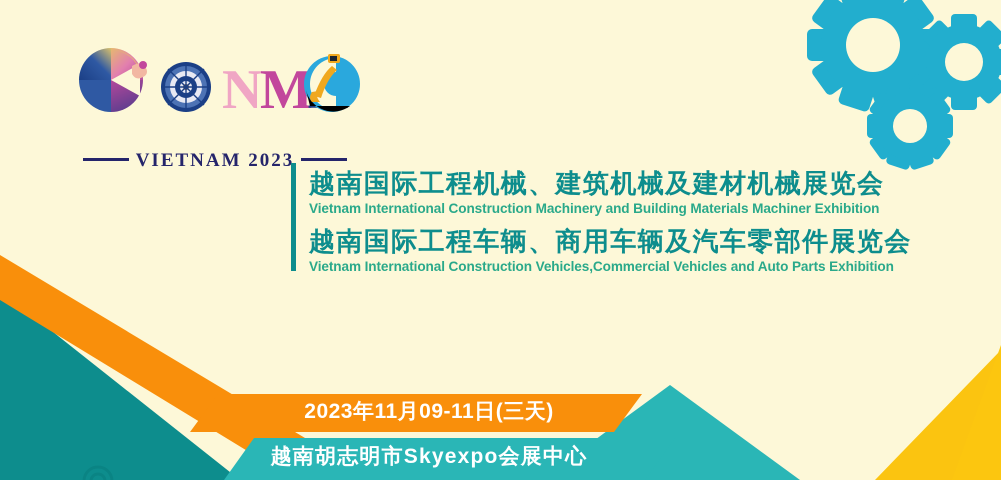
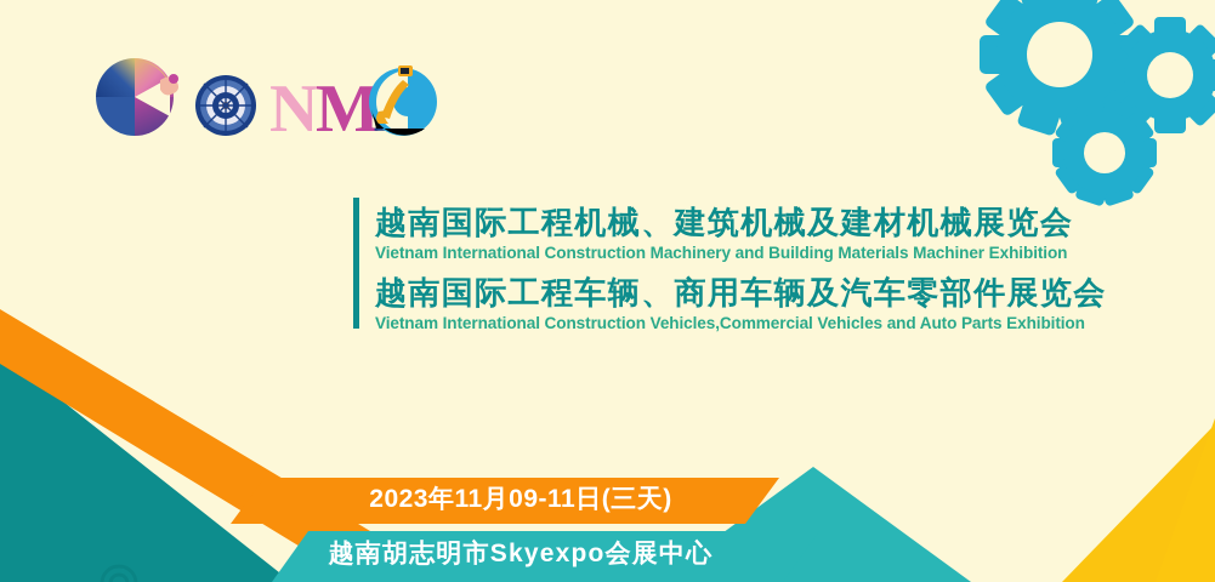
  N
  M
- VIETNAM 2023
  越南国际工程机械、建筑机械及建材机械展览会
  Vietnam International Construction Machinery and Building Materials Machiner Exhibition
  越南国际工程车辆、商用车辆及汽车零部件展览会
  Vietnam International Construction Vehicles,Commercial Vehicles and Auto Parts Exhibition
  2023年11月09-11日(三天)
  越南胡志明市Skyexpo会展中心
